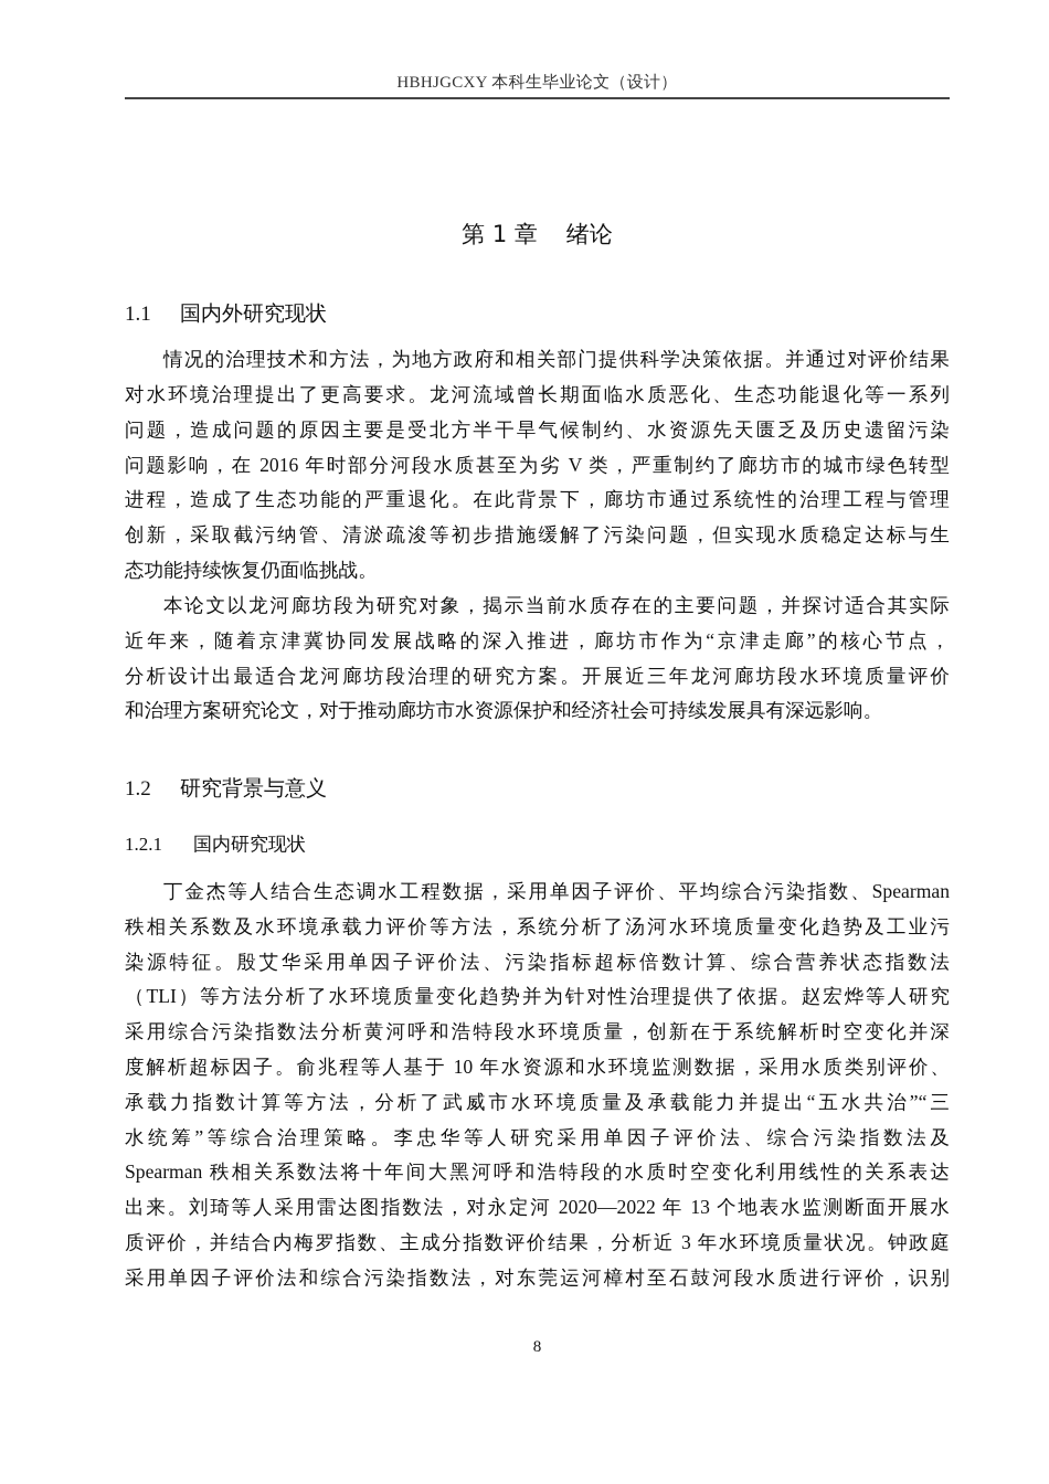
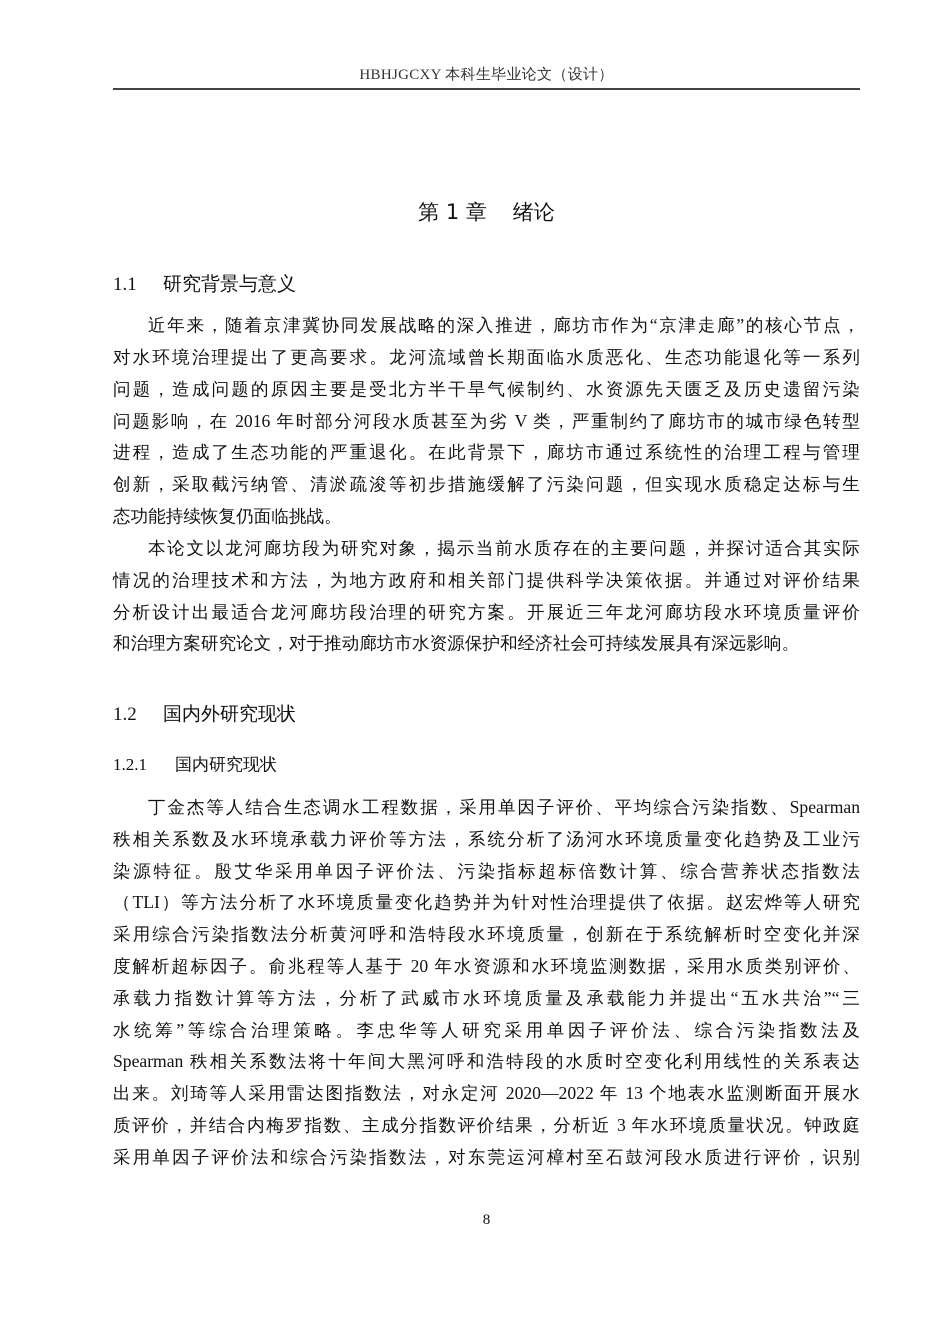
  HBHJGCXY 本科生毕业论文（设计）
  第 1 章 绪论
- 1.1 国内外研究现状
+ 1.1 研究背景与意义
- 情况的治理技术和方法，为地方政府和相关部门提供科学决策依据。并通过对评价结果
+ 近年来，随着京津冀协同发展战略的深入推进，廊坊市作为“京津走廊”的核心节点，
  对水环境治理提出了更高要求。龙河流域曾长期面临水质恶化、生态功能退化等一系列
  问题，造成问题的原因主要是受北方半干旱气候制约、水资源先天匮乏及历史遗留污染
  问题影响，在 2016 年时部分河段水质甚至为劣 V 类，严重制约了廊坊市的城市绿色转型
  进程，造成了生态功能的严重退化。在此背景下，廊坊市通过系统性的治理工程与管理
  创新，采取截污纳管、清淤疏浚等初步措施缓解了污染问题，但实现水质稳定达标与生
  态功能持续恢复仍面临挑战。
  本论文以龙河廊坊段为研究对象，揭示当前水质存在的主要问题，并探讨适合其实际
- 近年来，随着京津冀协同发展战略的深入推进，廊坊市作为“京津走廊”的核心节点，
+ 情况的治理技术和方法，为地方政府和相关部门提供科学决策依据。并通过对评价结果
  分析设计出最适合龙河廊坊段治理的研究方案。开展近三年龙河廊坊段水环境质量评价
  和治理方案研究论文，对于推动廊坊市水资源保护和经济社会可持续发展具有深远影响。
- 1.2 研究背景与意义
+ 1.2 国内外研究现状
  1.2.1 国内研究现状
  丁金杰等人结合生态调水工程数据，采用单因子评价、平均综合污染指数、Spearman
  秩相关系数及水环境承载力评价等方法，系统分析了汤河水环境质量变化趋势及工业污
  染源特征。殷艾华采用单因子评价法、污染指标超标倍数计算、综合营养状态指数法
  （TLI）等方法分析了水环境质量变化趋势并为针对性治理提供了依据。赵宏烨等人研究
  采用综合污染指数法分析黄河呼和浩特段水环境质量，创新在于系统解析时空变化并深
- 度解析超标因子。俞兆程等人基于 10 年水资源和水环境监测数据，采用水质类别评价、
+ 度解析超标因子。俞兆程等人基于 20 年水资源和水环境监测数据，采用水质类别评价、
  承载力指数计算等方法，分析了武威市水环境质量及承载能力并提出“五水共治”“三
  水统筹”等综合治理策略。李忠华等人研究采用单因子评价法、综合污染指数法及
  Spearman 秩相关系数法将十年间大黑河呼和浩特段的水质时空变化利用线性的关系表达
  出来。刘琦等人采用雷达图指数法，对永定河 2020—2022 年 13 个地表水监测断面开展水
  质评价，并结合内梅罗指数、主成分指数评价结果，分析近 3 年水环境质量状况。钟政庭
  采用单因子评价法和综合污染指数法，对东莞运河樟村至石鼓河段水质进行评价，识别
  8
